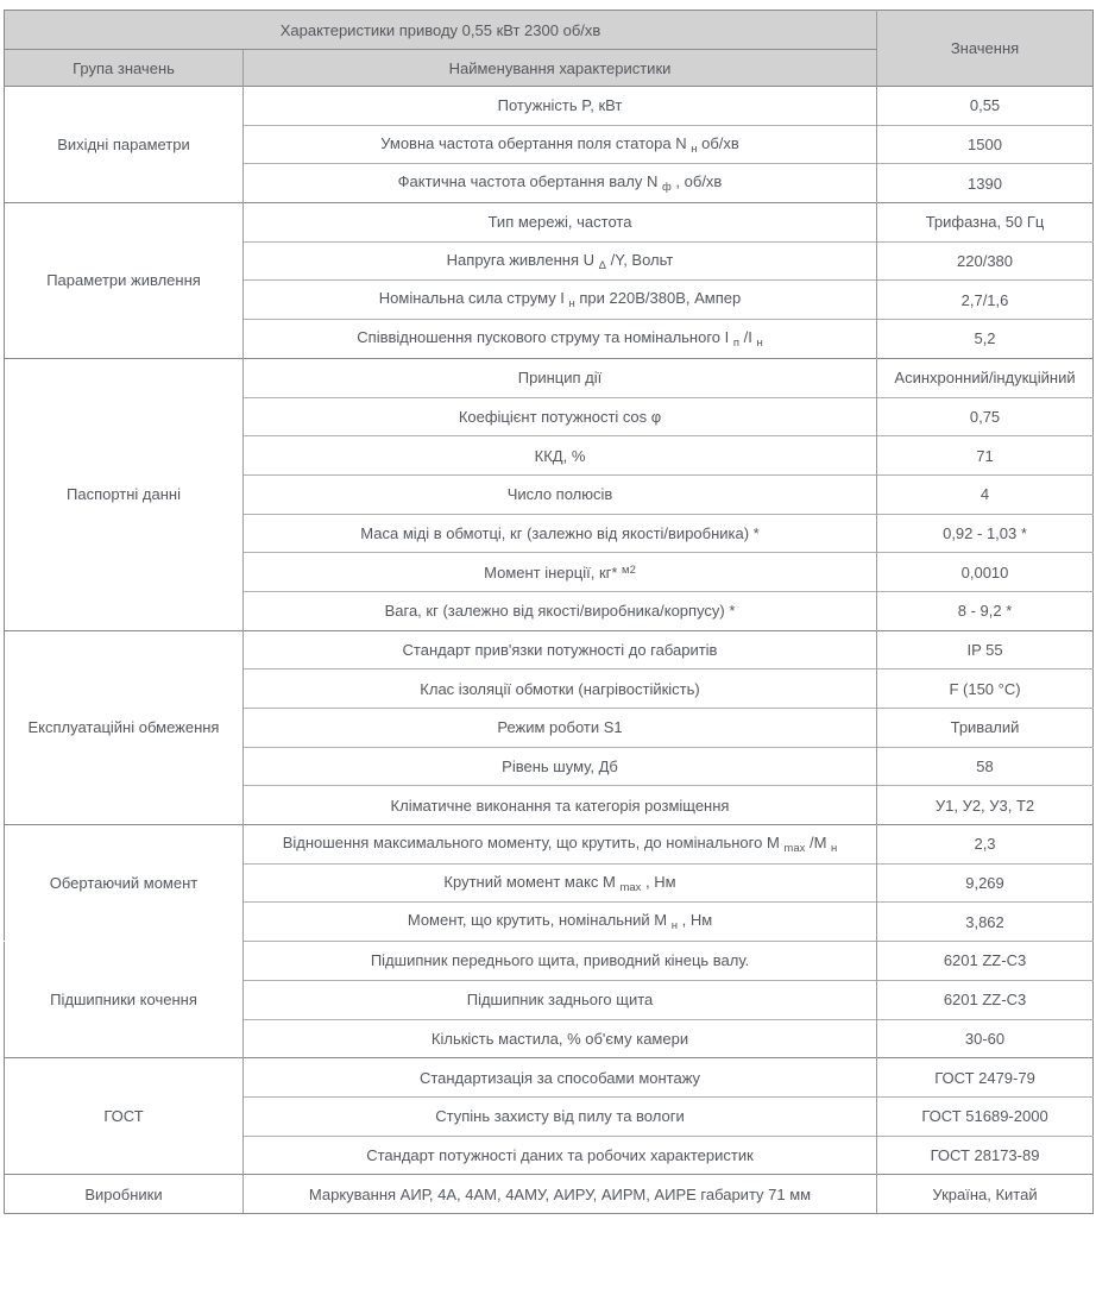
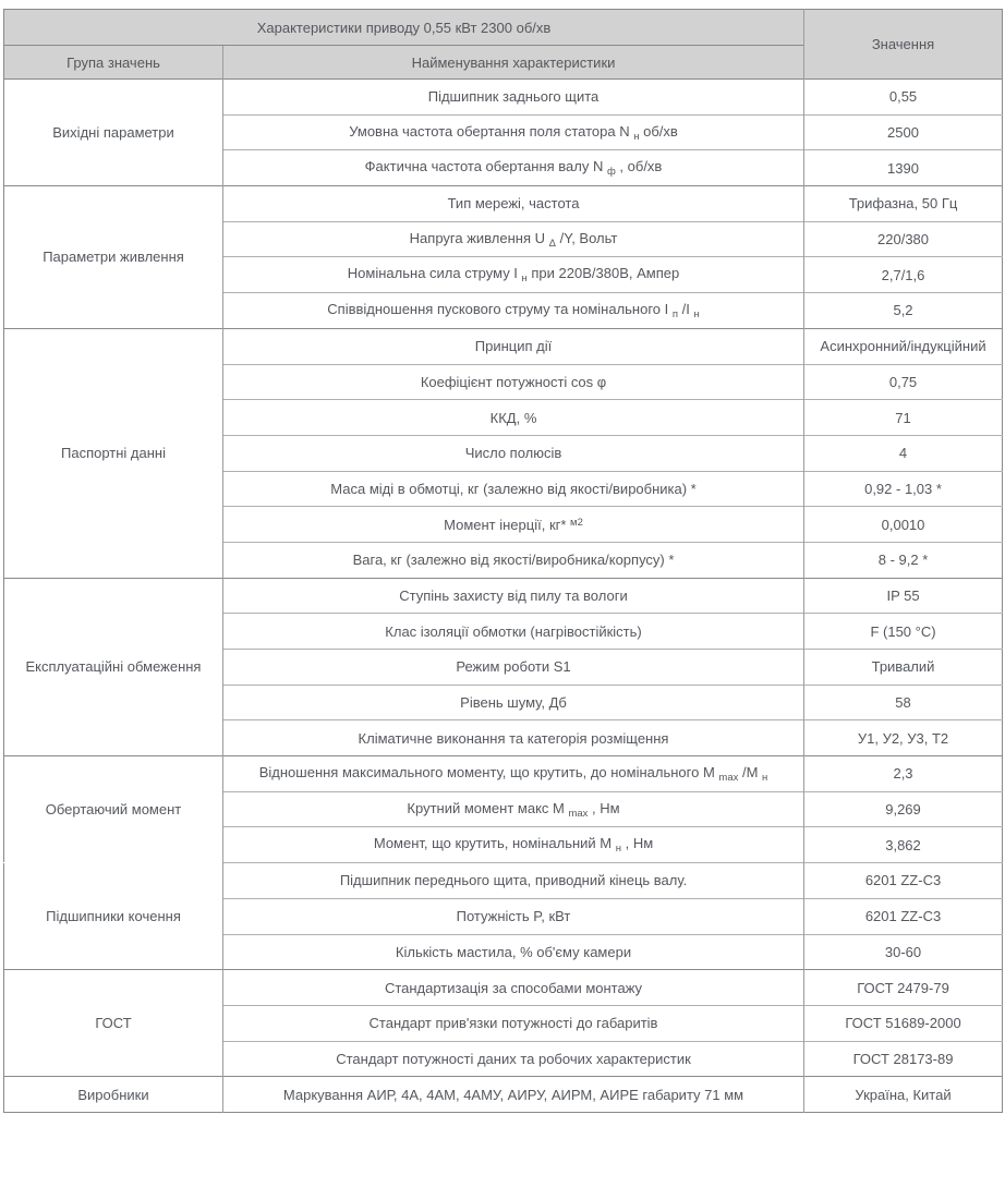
  Характеристики приводу 0,55 кВт 2300 об/хв	Значення
  Група значень	Найменування характеристики
- Вихідні параметри	Потужність P, кВт	0,55
+ Вихідні параметри	Підшипник заднього щита	0,55
- Умовна частота обертання поля статора N н об/хв	1500
+ Умовна частота обертання поля статора N н об/хв	2500
  Фактична частота обертання валу N ф , об/хв	1390
  Параметри живлення	Тип мережі, частота	Трифазна, 50 Гц
  Напруга живлення U Δ /Y, Вольт	220/380
  Номінальна сила струму I н при 220В/380В, Ампер	2,7/1,6
  Співвідношення пускового струму та номінального I п /I н	5,2
  Паспортні данні	Принцип дії	Асинхронний/індукційний
  Коефіцієнт потужності cos φ	0,75
  ККД, %	71
  Число полюсів	4
  Маса міді в обмотці, кг (залежно від якості/виробника) *	0,92 - 1,03 *
  Момент інерції, кг* м2	0,0010
  Вага, кг (залежно від якості/виробника/корпусу) *	8 - 9,2 *
- Експлуатаційні обмеження	Стандарт прив'язки потужності до габаритів	IP 55
+ Експлуатаційні обмеження	Ступінь захисту від пилу та вологи	IP 55
  Клас ізоляції обмотки (нагрівостійкість)	F (150 °C)
  Режим роботи S1	Тривалий
  Рівень шуму, Дб	58
  Кліматичне виконання та категорія розміщення	У1, У2, У3, Т2
  Обертаючий момент	Відношення максимального моменту, що крутить, до номінального М max /М н	2,3
  Крутний момент макс М max , Нм	9,269
  Момент, що крутить, номінальний М н , Нм	3,862
  Підшипники кочення	Підшипник переднього щита, приводний кінець валу.	6201 ZZ-C3
- Підшипник заднього щита	6201 ZZ-C3
+ Потужність P, кВт	6201 ZZ-C3
  Кількість мастила, % об'єму камери	30-60
  ГОСТ	Стандартизація за способами монтажу	ГОСТ 2479-79
- Ступінь захисту від пилу та вологи	ГОСТ 51689-2000
+ Стандарт прив'язки потужності до габаритів	ГОСТ 51689-2000
  Стандарт потужності даних та робочих характеристик	ГОСТ 28173-89
  Виробники	Маркування АИР, 4А, 4АМ, 4АМУ, АИРУ, АИРМ, АИРЕ габариту 71 мм	Україна, Китай
